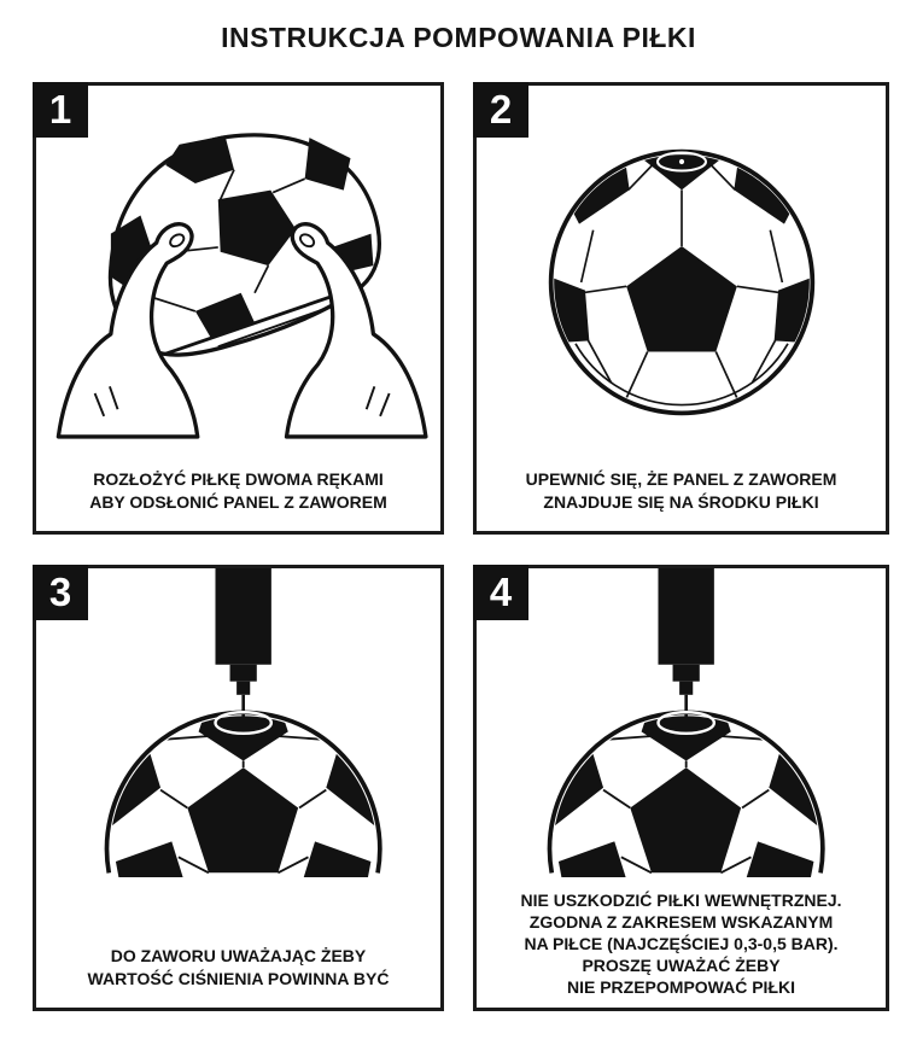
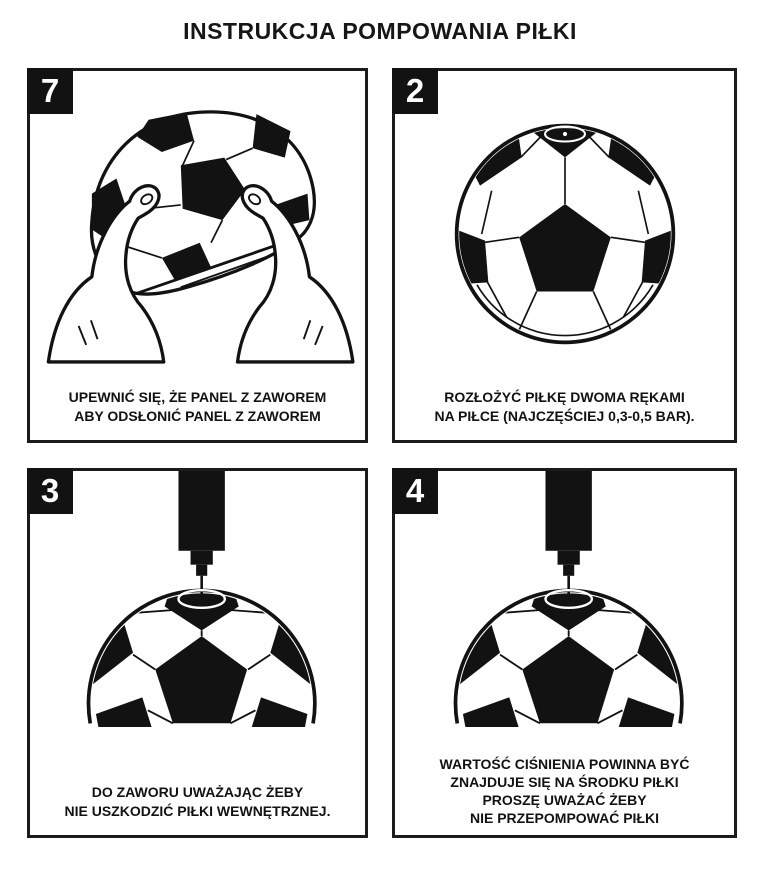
  INSTRUKCJA POMPOWANIA PIŁKI
- 1
+ 7
- ROZŁOŻYĆ PIŁKĘ DWOMA RĘKAMI
+ UPEWNIĆ SIĘ, ŻE PANEL Z ZAWOREM
  ABY ODSŁONIĆ PANEL Z ZAWOREM
  2
- UPEWNIĆ SIĘ, ŻE PANEL Z ZAWOREM
+ ROZŁOŻYĆ PIŁKĘ DWOMA RĘKAMI
- ZNAJDUJE SIĘ NA ŚRODKU PIŁKI
+ NA PIŁCE (NAJCZĘŚCIEJ 0,3-0,5 BAR).
  3
  DO ZAWORU UWAŻAJĄC ŻEBY
- WARTOŚĆ CIŚNIENIA POWINNA BYĆ
+ NIE USZKODZIĆ PIŁKI WEWNĘTRZNEJ.
  4
- NIE USZKODZIĆ PIŁKI WEWNĘTRZNEJ.
+ WARTOŚĆ CIŚNIENIA POWINNA BYĆ
- ZGODNA Z ZAKRESEM WSKAZANYM
- NA PIŁCE (NAJCZĘŚCIEJ 0,3-0,5 BAR).
+ ZNAJDUJE SIĘ NA ŚRODKU PIŁKI
  PROSZĘ UWAŻAĆ ŻEBY
  NIE PRZEPOMPOWAĆ PIŁKI
